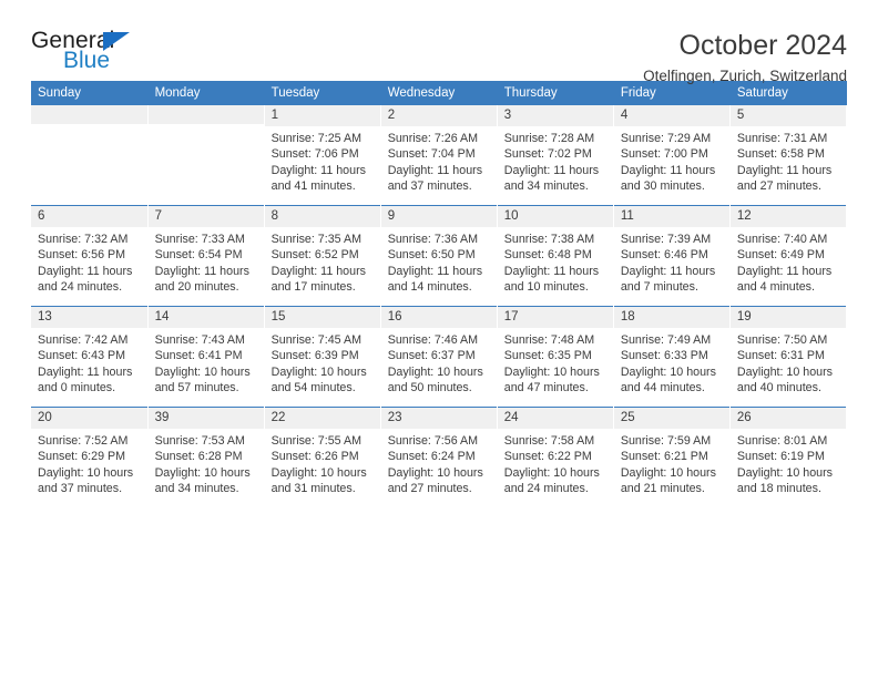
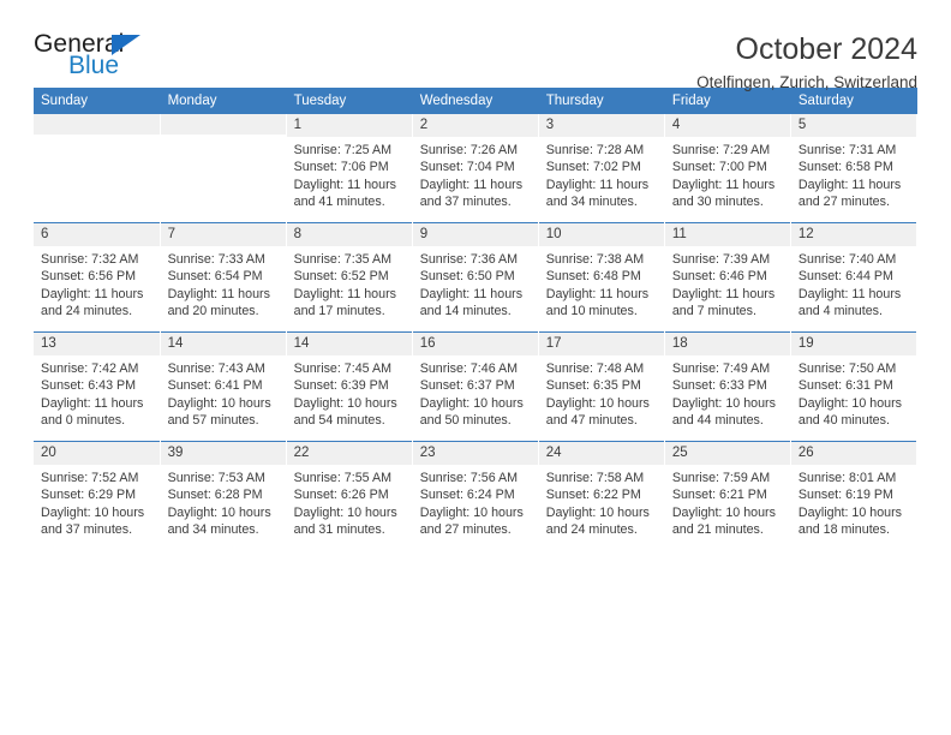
  General
  Blue
  October 2024
  Otelfingen, Zurich, Switzerland
  Sunday	Monday	Tuesday	Wednesday	Thursday	Friday	Saturday
  		1Sunrise: 7:25 AMSunset: 7:06 PMDaylight: 11 hours and 41 minutes.	2Sunrise: 7:26 AMSunset: 7:04 PMDaylight: 11 hours and 37 minutes.	3Sunrise: 7:28 AMSunset: 7:02 PMDaylight: 11 hours and 34 minutes.	4Sunrise: 7:29 AMSunset: 7:00 PMDaylight: 11 hours and 30 minutes.	5Sunrise: 7:31 AMSunset: 6:58 PMDaylight: 11 hours and 27 minutes.
- 6Sunrise: 7:32 AMSunset: 6:56 PMDaylight: 11 hours and 24 minutes.	7Sunrise: 7:33 AMSunset: 6:54 PMDaylight: 11 hours and 20 minutes.	8Sunrise: 7:35 AMSunset: 6:52 PMDaylight: 11 hours and 17 minutes.	9Sunrise: 7:36 AMSunset: 6:50 PMDaylight: 11 hours and 14 minutes.	10Sunrise: 7:38 AMSunset: 6:48 PMDaylight: 11 hours and 10 minutes.	11Sunrise: 7:39 AMSunset: 6:46 PMDaylight: 11 hours and 7 minutes.	12Sunrise: 7:40 AMSunset: 6:49 PMDaylight: 11 hours and 4 minutes.
+ 6Sunrise: 7:32 AMSunset: 6:56 PMDaylight: 11 hours and 24 minutes.	7Sunrise: 7:33 AMSunset: 6:54 PMDaylight: 11 hours and 20 minutes.	8Sunrise: 7:35 AMSunset: 6:52 PMDaylight: 11 hours and 17 minutes.	9Sunrise: 7:36 AMSunset: 6:50 PMDaylight: 11 hours and 14 minutes.	10Sunrise: 7:38 AMSunset: 6:48 PMDaylight: 11 hours and 10 minutes.	11Sunrise: 7:39 AMSunset: 6:46 PMDaylight: 11 hours and 7 minutes.	12Sunrise: 7:40 AMSunset: 6:44 PMDaylight: 11 hours and 4 minutes.
- 13Sunrise: 7:42 AMSunset: 6:43 PMDaylight: 11 hours and 0 minutes.	14Sunrise: 7:43 AMSunset: 6:41 PMDaylight: 10 hours and 57 minutes.	15Sunrise: 7:45 AMSunset: 6:39 PMDaylight: 10 hours and 54 minutes.	16Sunrise: 7:46 AMSunset: 6:37 PMDaylight: 10 hours and 50 minutes.	17Sunrise: 7:48 AMSunset: 6:35 PMDaylight: 10 hours and 47 minutes.	18Sunrise: 7:49 AMSunset: 6:33 PMDaylight: 10 hours and 44 minutes.	19Sunrise: 7:50 AMSunset: 6:31 PMDaylight: 10 hours and 40 minutes.
+ 13Sunrise: 7:42 AMSunset: 6:43 PMDaylight: 11 hours and 0 minutes.	14Sunrise: 7:43 AMSunset: 6:41 PMDaylight: 10 hours and 57 minutes.	14Sunrise: 7:45 AMSunset: 6:39 PMDaylight: 10 hours and 54 minutes.	16Sunrise: 7:46 AMSunset: 6:37 PMDaylight: 10 hours and 50 minutes.	17Sunrise: 7:48 AMSunset: 6:35 PMDaylight: 10 hours and 47 minutes.	18Sunrise: 7:49 AMSunset: 6:33 PMDaylight: 10 hours and 44 minutes.	19Sunrise: 7:50 AMSunset: 6:31 PMDaylight: 10 hours and 40 minutes.
  20Sunrise: 7:52 AMSunset: 6:29 PMDaylight: 10 hours and 37 minutes.	39Sunrise: 7:53 AMSunset: 6:28 PMDaylight: 10 hours and 34 minutes.	22Sunrise: 7:55 AMSunset: 6:26 PMDaylight: 10 hours and 31 minutes.	23Sunrise: 7:56 AMSunset: 6:24 PMDaylight: 10 hours and 27 minutes.	24Sunrise: 7:58 AMSunset: 6:22 PMDaylight: 10 hours and 24 minutes.	25Sunrise: 7:59 AMSunset: 6:21 PMDaylight: 10 hours and 21 minutes.	26Sunrise: 8:01 AMSunset: 6:19 PMDaylight: 10 hours and 18 minutes.
